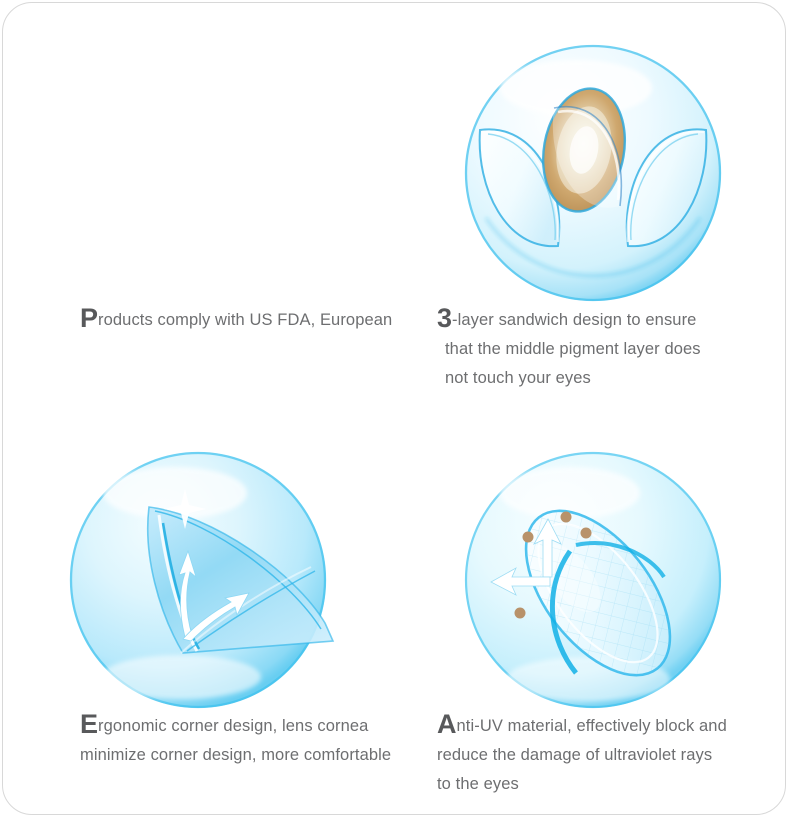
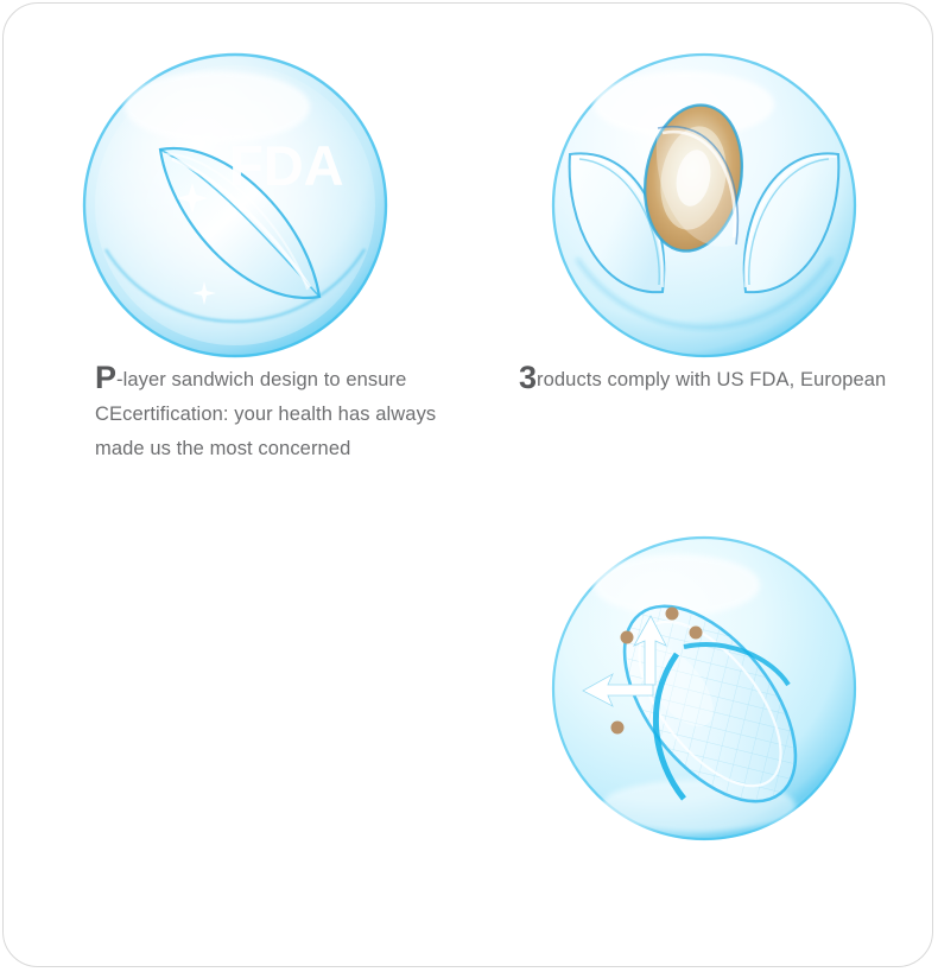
+ FDA
- Products comply with US FDA, European
+ P-layer sandwich design to ensure
+ CEcertification: your health has always
+ made us the most concerned
- 3-layer sandwich design to ensure
+ 3roducts comply with US FDA, European
- that the middle pigment layer does
- not touch your eyes
- Ergonomic corner design, lens cornea
- minimize corner design, more comfortable
- Anti-UV material, effectively block and
- reduce the damage of ultraviolet rays
- to the eyes
